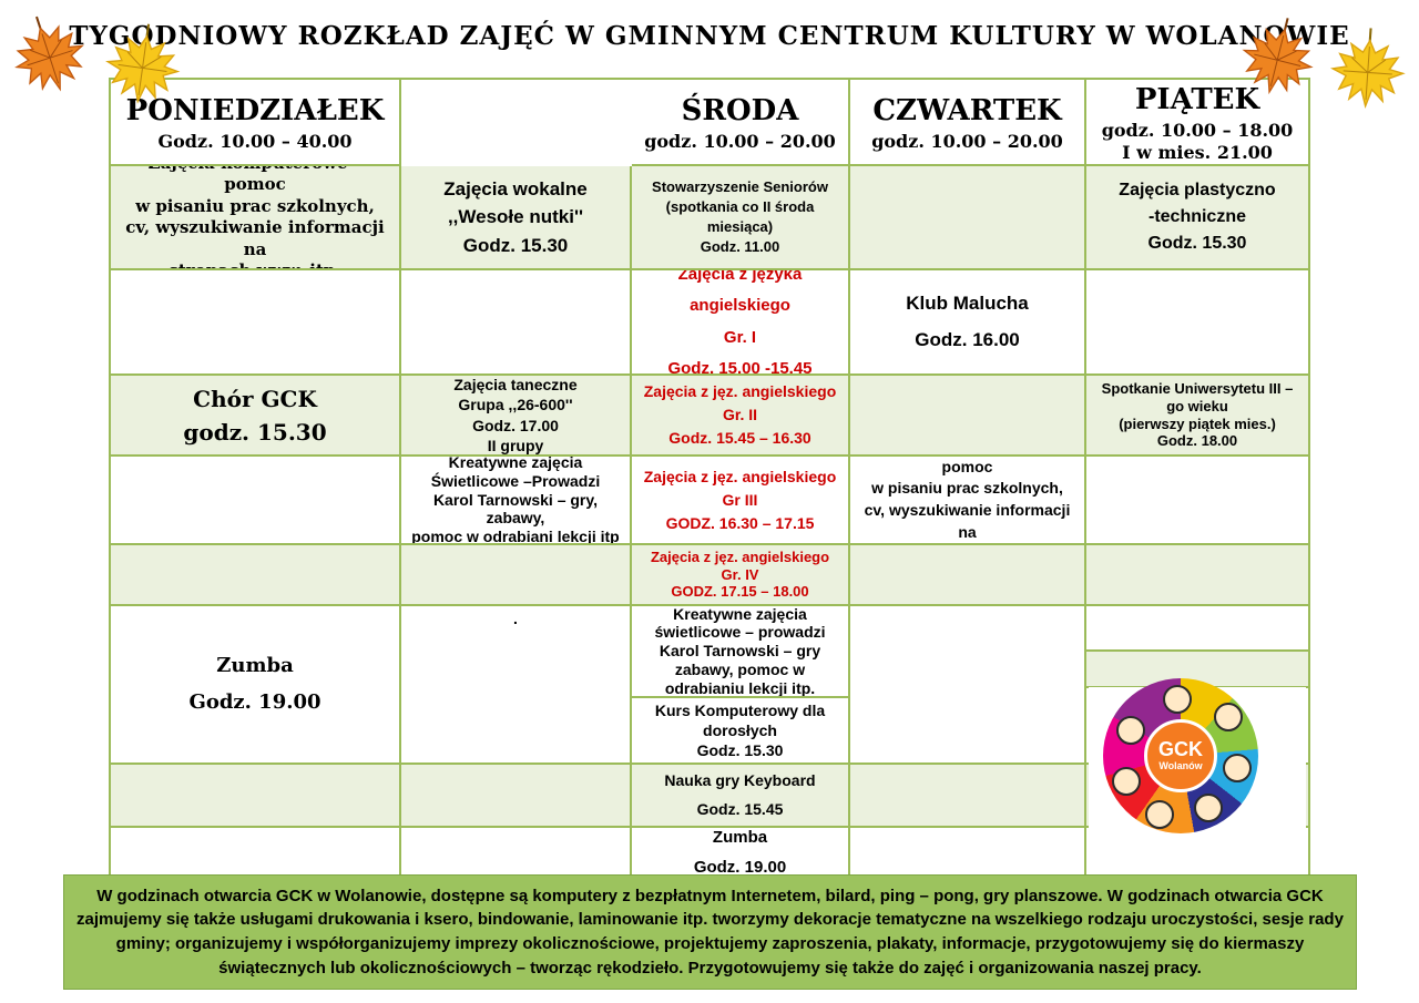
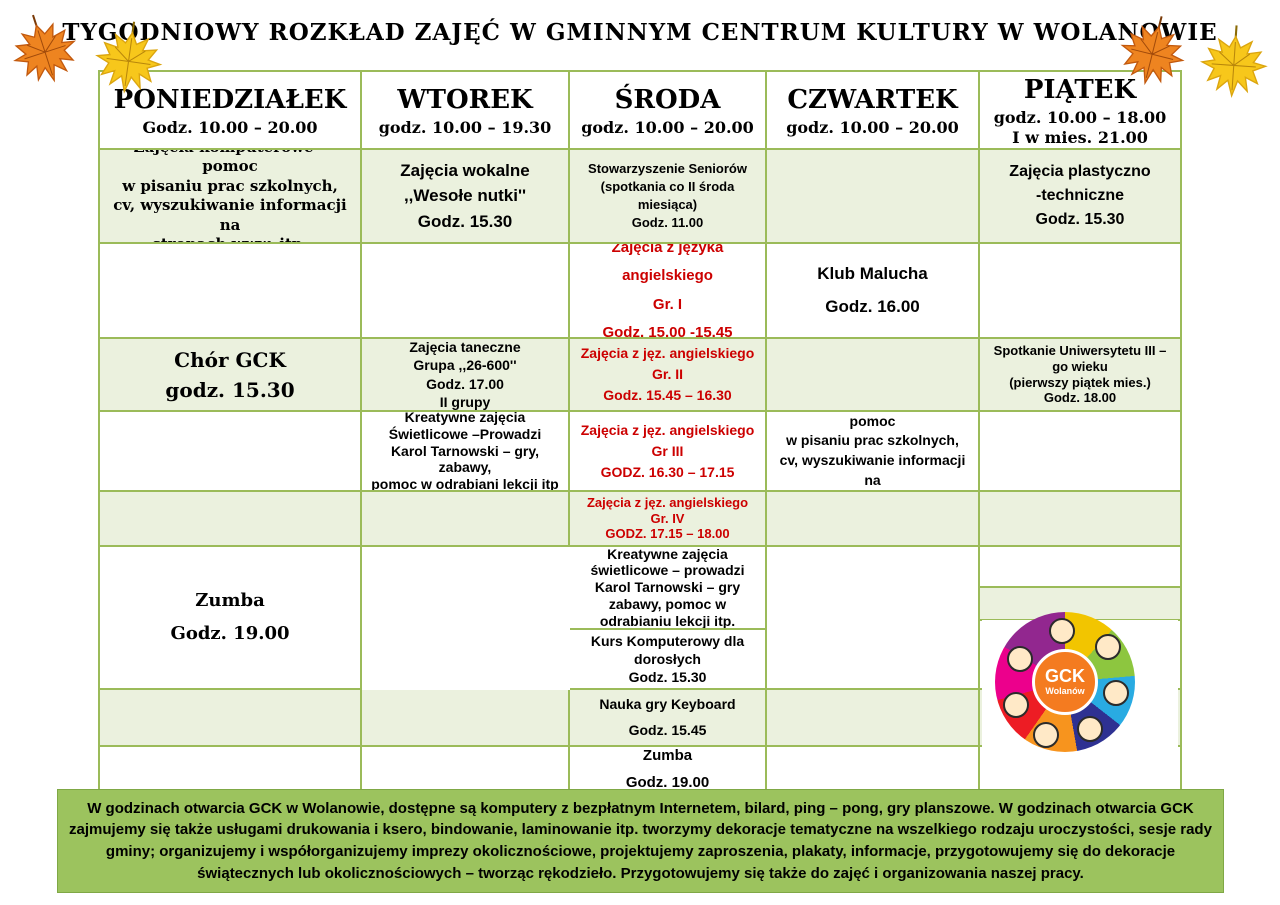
  YGODNIOWY ROZKŁAD ZAJĘĆ W GMINNYM CENTRUM KULTURY W WOLANOW
  PONIEDZIAŁEK
- Godz. 10.00 – 40.00
+ Godz. 10.00 – 20.00
+ WTOREK
+ godz. 10.00 – 19.30
  ŚRODA
  godz. 10.00 – 20.00
  CZWARTEK
  godz. 10.00 – 20.00
  PIĄTEK
  godz. 10.00 – 18.00
  I w mies. 21.00
  w pisaniu prac szkolnych,
  cv, wyszukiwanie informacji na
  Chór GCK
  godz. 15.30
  Zumba
  Godz. 19.00
  Zajęcia wokalne
  ,,Wesołe nutki''
  Godz. 15.30
  Zajęcia taneczne
  Grupa ,,26-600''
  Godz. 17.00
  II grupy
  Kreatywne zajęcia
  Świetlicowe –Prowadzi
  Karol Tarnowski – gry,
  zabawy,
  pomoc w odrabiani lekcji itp
- .
  Stowarzyszenie Seniorów
  (spotkania co II środa
  miesiąca)
  Godz. 11.00
  Zajęcia z języka angielskiego
  Gr. I
  Godz. 15.00 -15.45
  Zajęcia z jęz. angielskiego
  Gr. II
  Godz. 15.45 – 16.30
  Zajęcia z jęz. angielskiego
  Gr III
  GODZ. 16.30 – 17.15
  Zajęcia z jęz. angielskiego
  Gr. IV
  GODZ. 17.15 – 18.00
  Kreatywne zajęcia
  świetlicowe – prowadzi
  Karol Tarnowski – gry
  zabawy, pomoc w
  odrabianiu lekcji itp.
  Kurs Komputerowy dla
  dorosłych
  Godz. 15.30
  Nauka gry Keyboard
  Godz. 15.45
  Zumba
  Godz. 19.00
  Klub Malucha
  Godz. 16.00
  w pisaniu prac szkolnych,
  cv, wyszukiwanie informacji na
  Zajęcia plastyczno
  -techniczne
  Godz. 15.30
  Spotkanie Uniwersytetu III –
  go wieku
  (pierwszy piątek mies.)
  Godz. 18.00
  GCK
  Wolanów
- W godzinach otwarcia GCK w Wolanowie, dostępne są komputery z bezpłatnym Internetem, bilard, ping – pong, gry planszowe. W godzinach otwarcia GCK zajmujemy się także usługami drukowania i ksero, bindowanie, laminowanie itp. tworzymy dekoracje tematyczne na wszelkiego rodzaju uroczystości, sesje rady gminy; organizujemy i współorganizujemy imprezy okolicznościowe, projektujemy zaproszenia, plakaty, informacje, przygotowujemy się do kiermaszy świątecznych lub okolicznościowych – tworząc rękodzieło. Przygotowujemy się także do zajęć i organizowania naszej pracy.
+ W godzinach otwarcia GCK w Wolanowie, dostępne są komputery z bezpłatnym Internetem, bilard, ping – pong, gry planszowe. W godzinach otwarcia GCK zajmujemy się także usługami drukowania i ksero, bindowanie, laminowanie itp. tworzymy dekoracje tematyczne na wszelkiego rodzaju uroczystości, sesje rady gminy; organizujemy i współorganizujemy imprezy okolicznościowe, projektujemy zaproszenia, plakaty, informacje, przygotowujemy się do dekoracje świątecznych lub okolicznościowych – tworząc rękodzieło. Przygotowujemy się także do zajęć i organizowania naszej pracy.
